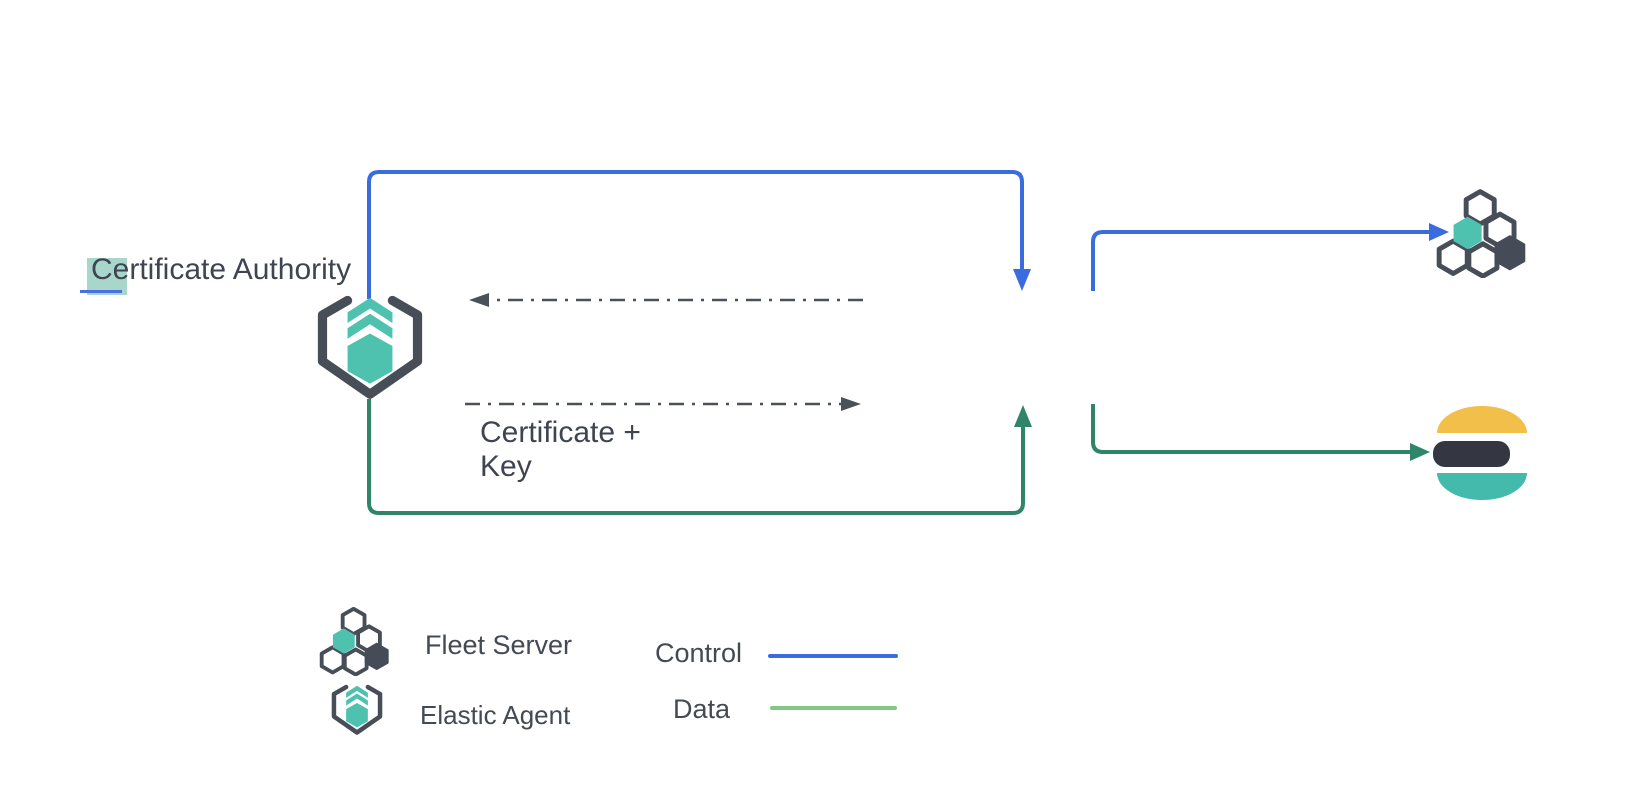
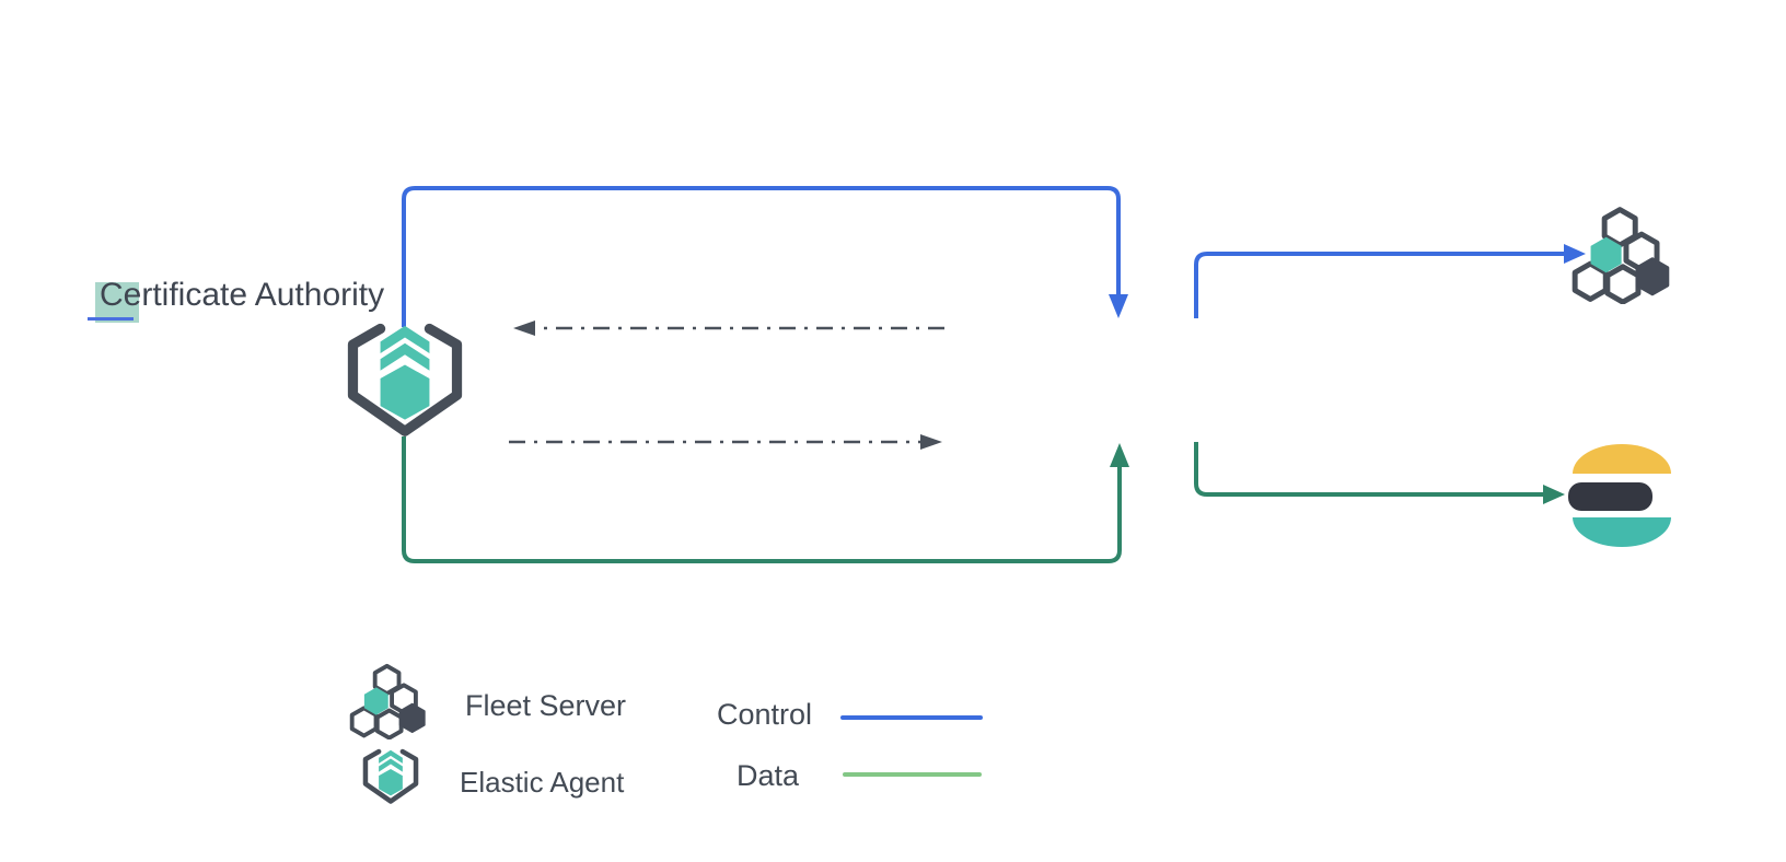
  Certificate Authority
- Certificate +
- Key
  Fleet Server
  Elastic Agent
  Control
  Data
